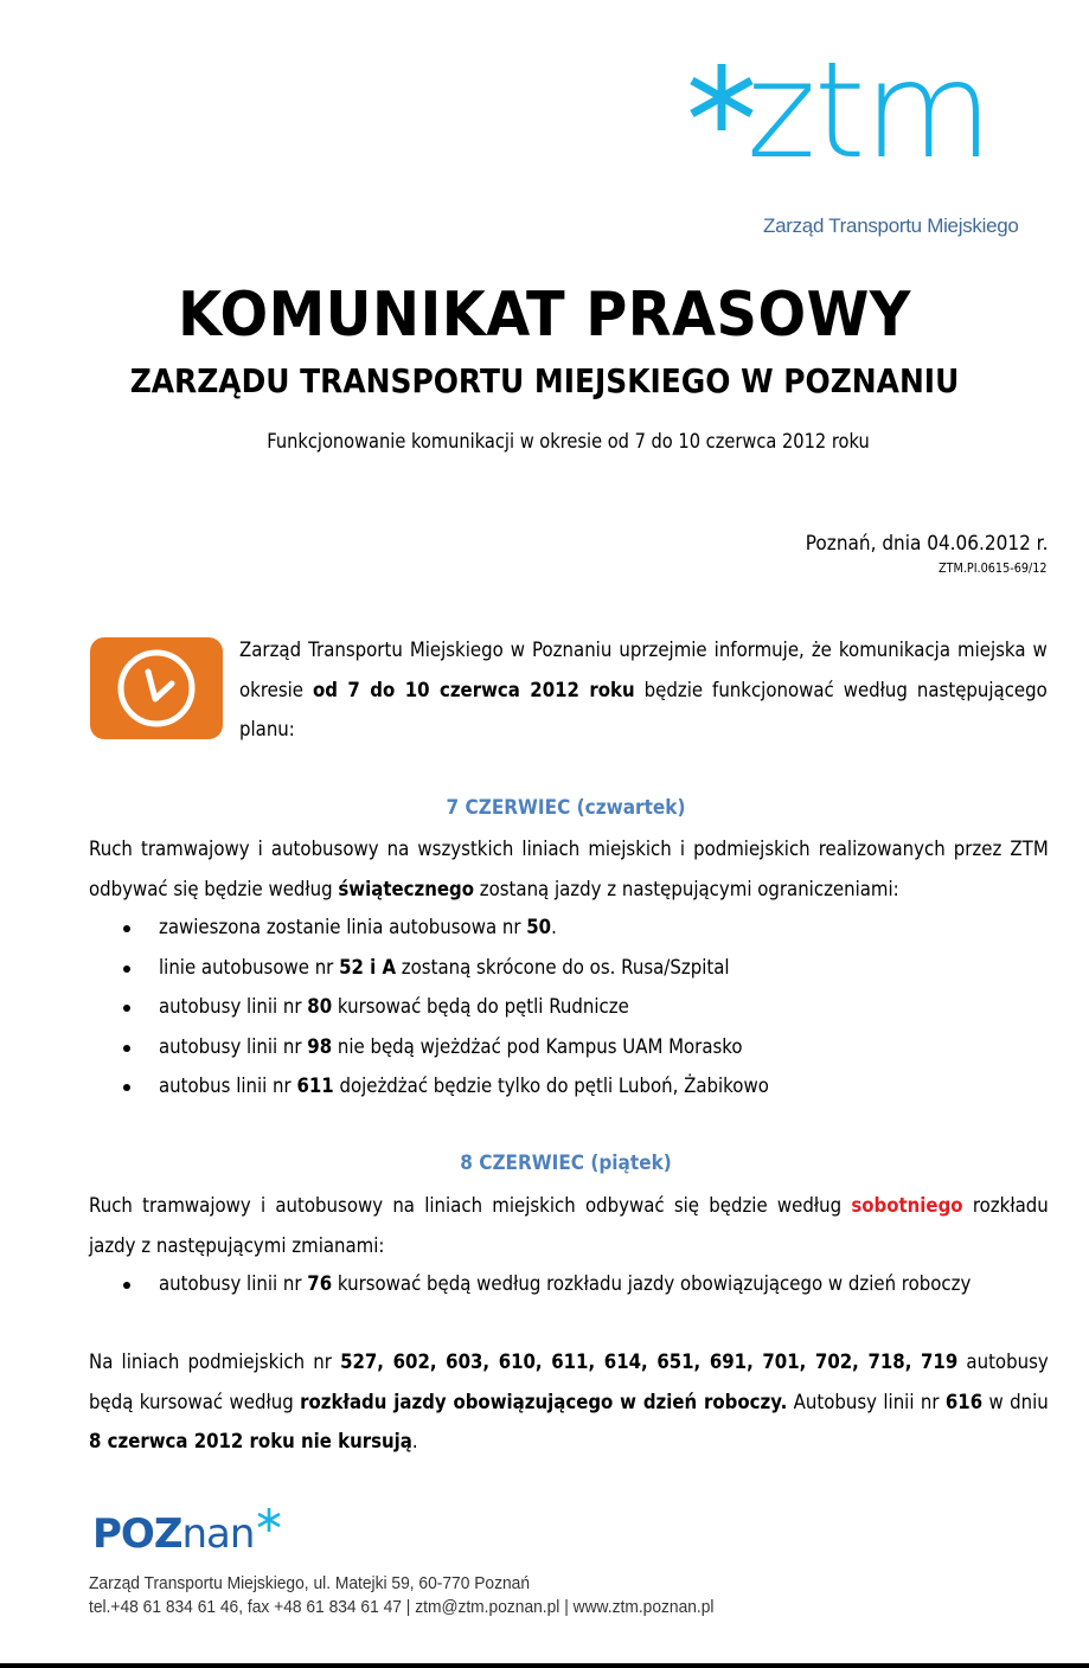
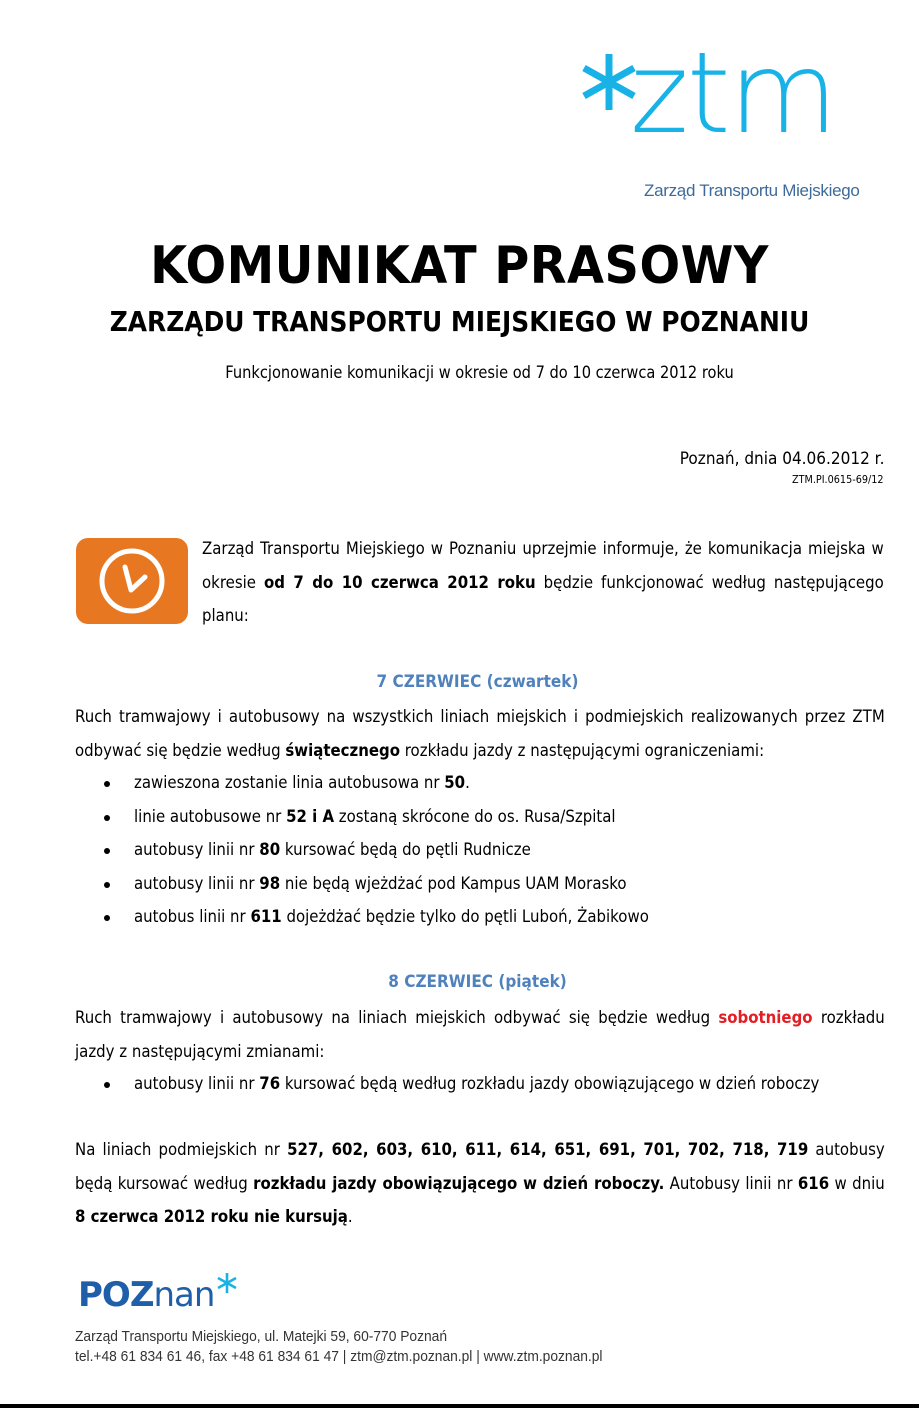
  ztm
  Zarząd Transportu Miejskiego
  KOMUNIKAT PRASOWY
  ZARZĄDU TRANSPORTU MIEJSKIEGO W POZNANIU
  Funkcjonowanie komunikacji w okresie od 7 do 10 czerwca 2012 roku
  Poznań, dnia 04.06.2012 r.
  ZTM.PI.0615-69/12
  Zarząd Transportu Miejskiego w Poznaniu uprzejmie informuje, że komunikacja miejska w okresie od 7 do 10 czerwca 2012 roku będzie funkcjonować według następującego planu:
  7 CZERWIEC (czwartek)
- Ruch tramwajowy i autobusowy na wszystkich liniach miejskich i podmiejskich realizowanych przez ZTM odbywać się będzie według świątecznego zostaną jazdy z następującymi ograniczeniami:
+ Ruch tramwajowy i autobusowy na wszystkich liniach miejskich i podmiejskich realizowanych przez ZTM odbywać się będzie według świątecznego rozkładu jazdy z następującymi ograniczeniami:
  zawieszona zostanie linia autobusowa nr 50.
  linie autobusowe nr 52 i A zostaną skrócone do os. Rusa/Szpital
  autobusy linii nr 80 kursować będą do pętli Rudnicze
  autobusy linii nr 98 nie będą wjeżdżać pod Kampus UAM Morasko
  autobus linii nr 611 dojeżdżać będzie tylko do pętli Luboń, Żabikowo
  8 CZERWIEC (piątek)
  Ruch tramwajowy i autobusowy na liniach miejskich odbywać się będzie według sobotniego rozkładu jazdy z następującymi zmianami:
  autobusy linii nr 76 kursować będą według rozkładu jazdy obowiązującego w dzień roboczy
  Na liniach podmiejskich nr 527, 602, 603, 610, 611, 614, 651, 691, 701, 702, 718, 719 autobusy będą kursować według rozkładu jazdy obowiązującego w dzień roboczy. Autobusy linii nr 616 w dniu 8 czerwca 2012 roku nie kursują.
  POZnan
  Zarząd Transportu Miejskiego, ul. Matejki 59, 60-770 Poznań
  tel.+48 61 834 61 46, fax +48 61 834 61 47 | ztm@ztm.poznan.pl | www.ztm.poznan.pl
